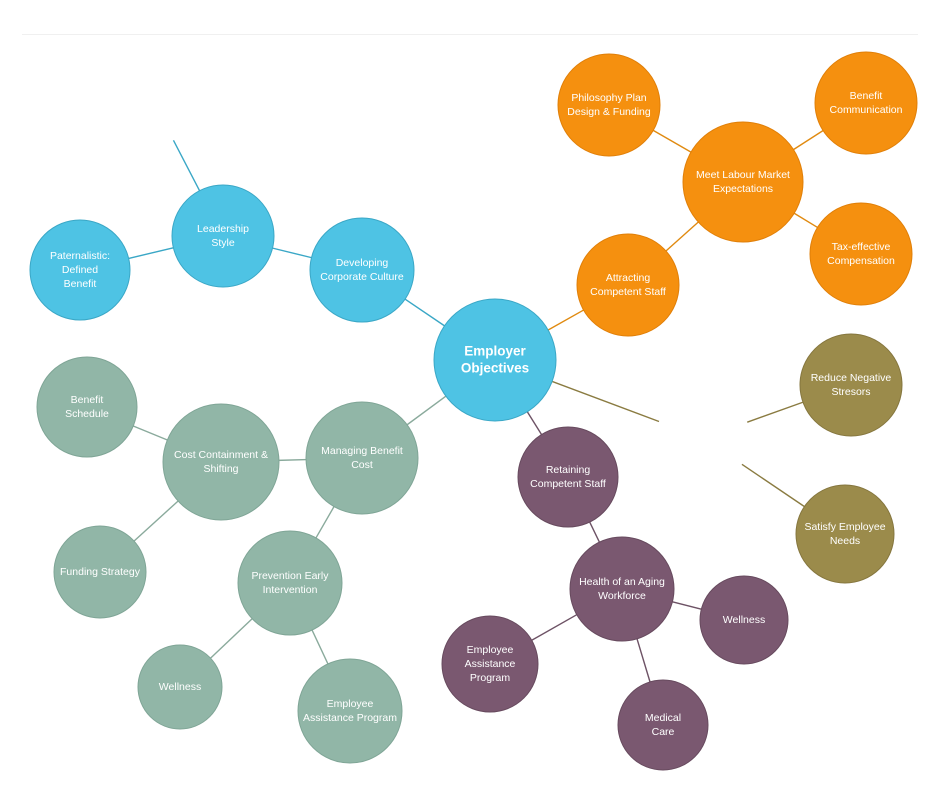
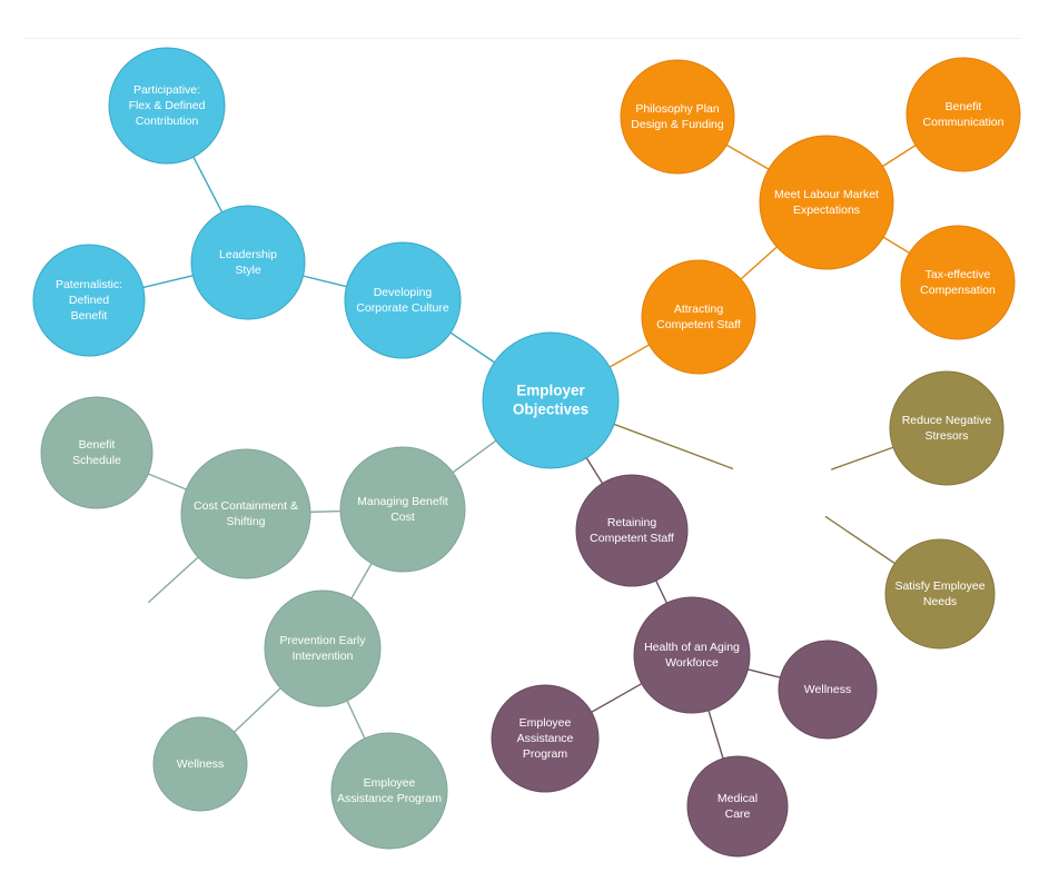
  Employer Objectives
  Developing Corporate Culture
  Leadership Style
+ Participative: Flex & Defined Contribution
  Paternalistic: Defined Benefit
  Attracting Competent Staff
  Meet Labour Market Expectations
  Philosophy Plan Design & Funding
  Benefit Communication
  Tax-effective Compensation
  Reduce Negative Stresors
  Satisfy Employee Needs
  Retaining Competent Staff
  Health of an Aging Workforce
  Wellness
  Medical Care
  Employee Assistance Program
  Managing Benefit Cost
  Cost Containment & Shifting
  Benefit Schedule
- Funding Strategy
  Prevention Early Intervention
  Wellness
  Employee Assistance Program
